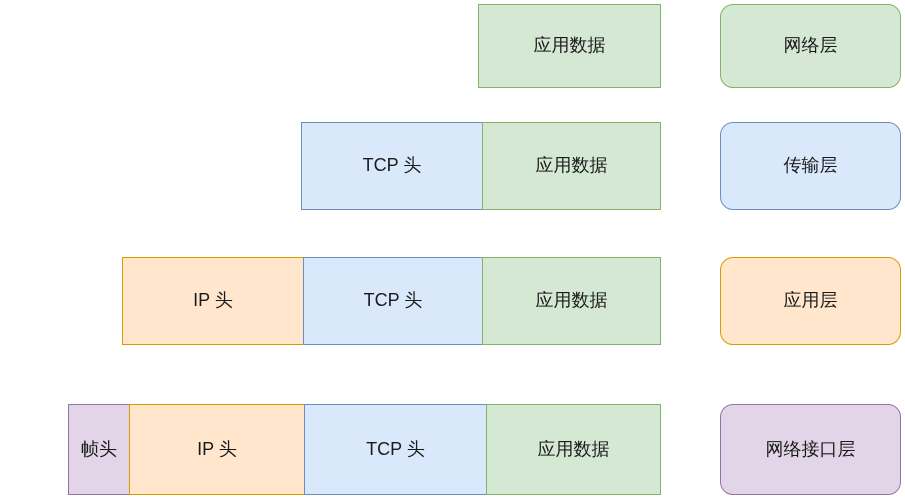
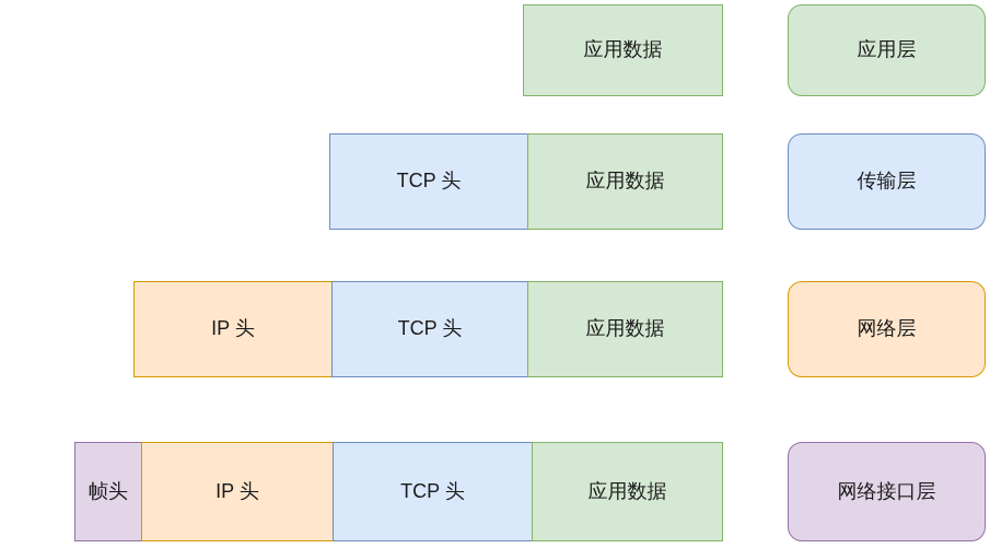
  应用数据
- 网络层
+ 应用层
  TCP 头
  应用数据
  传输层
  IP 头
  TCP 头
  应用数据
- 应用层
+ 网络层
  帧头
  IP 头
  TCP 头
  应用数据
  网络接口层
